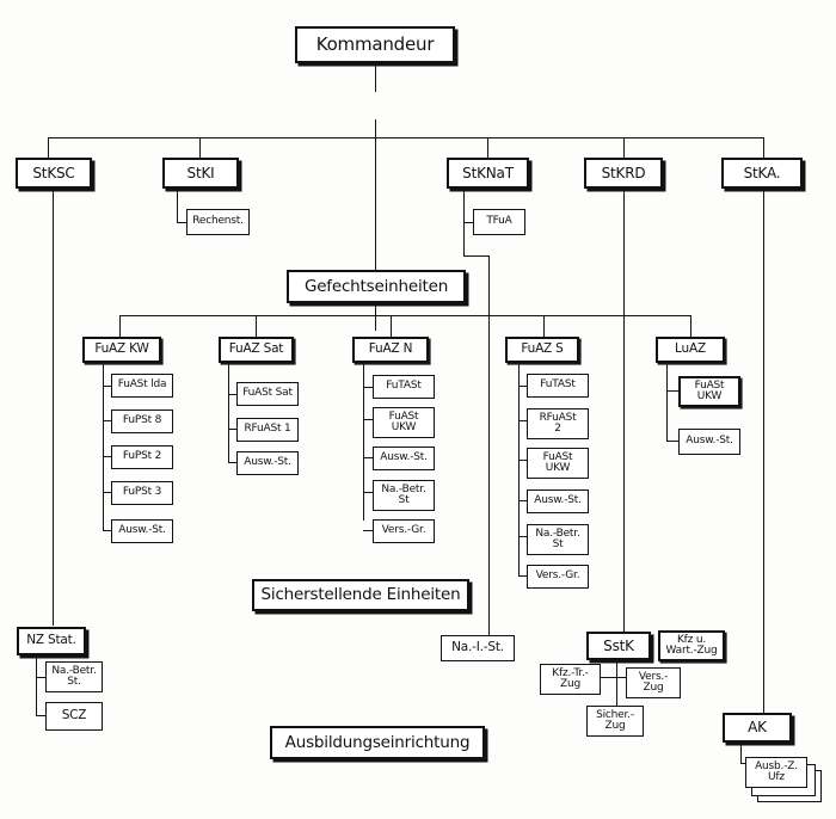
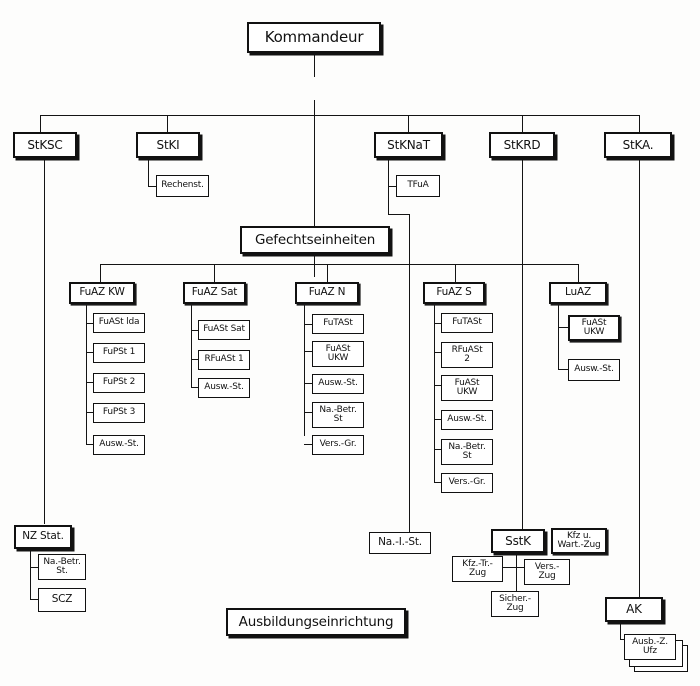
  Kommandeur
  StKSC
  StKI
  Rechenst.
  StKNaT
  TFuA
  StKRD
  StKA.
  Gefechtseinheiten
  FuAZ KW
  FuAZ Sat
  FuAZ N
  FuAZ S
  LuAZ
  FuASt lda
- FuPSt 8
+ FuPSt 1
  FuPSt 2
  FuPSt 3
  Ausw.-St.
  FuASt Sat
  RFuASt 1
  Ausw.-St.
  FuTASt
  FuASt
  UKW
  Ausw.-St.
  Na.-Betr.
  St
  Vers.-Gr.
  FuTASt
  RFuASt
  2
  FuASt
  UKW
  Ausw.-St.
  Na.-Betr.
  St
  Vers.-Gr.
  FuASt
  UKW
  Ausw.-St.
- Sicherstellende Einheiten
  NZ Stat.
  Na.-Betr.
  St.
  SCZ
  Na.-I.-St.
  SstK
  Kfz.-Tr.-
  Zug
  Vers.-
  Zug
  Sicher.-
  Zug
  Kfz u.
  Wart.-Zug
  Ausbildungseinrichtung
  AK
  Ausb.-Z.
  Ufz
